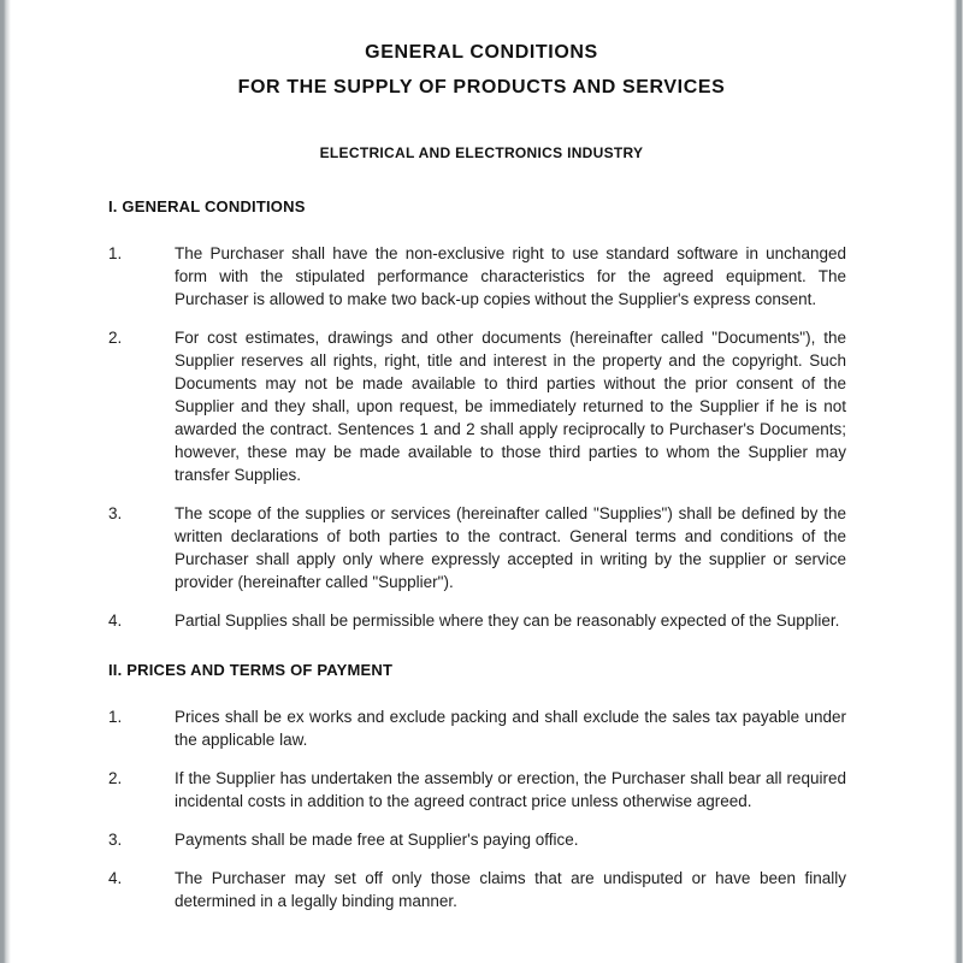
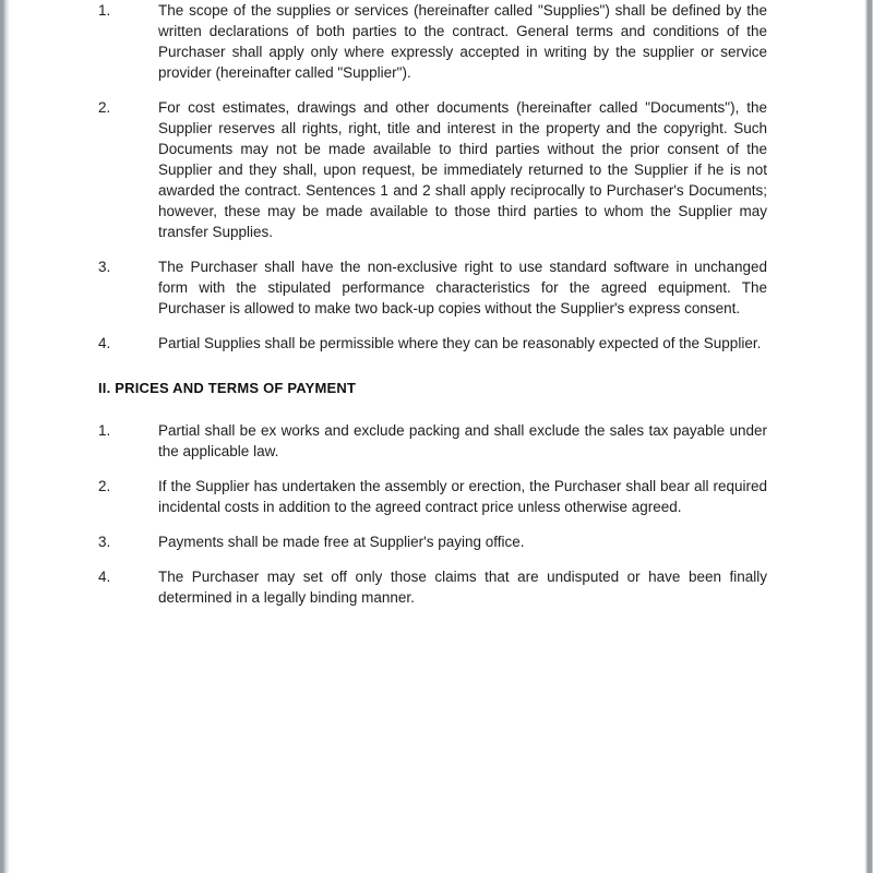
- GENERAL CONDITIONS
- FOR THE SUPPLY OF PRODUCTS AND SERVICES
- ELECTRICAL AND ELECTRONICS INDUSTRY
- I. GENERAL CONDITIONS
  1.
- The Purchaser shall have the non-exclusive right to use standard software in unchanged form with the stipulated performance characteristics for the agreed equipment. The Purchaser is allowed to make two back-up copies without the Supplier's express consent.
+ The scope of the supplies or services (hereinafter called "Supplies") shall be defined by the written declarations of both parties to the contract. General terms and conditions of the Purchaser shall apply only where expressly accepted in writing by the supplier or service provider (hereinafter called "Supplier").
  2.
  For cost estimates, drawings and other documents (hereinafter called "Documents"), the Supplier reserves all rights, right, title and interest in the property and the copyright. Such Documents may not be made available to third parties without the prior consent of the Supplier and they shall, upon request, be immediately returned to the Supplier if he is not awarded the contract. Sentences 1 and 2 shall apply reciprocally to Purchaser's Documents; however, these may be made available to those third parties to whom the Supplier may transfer Supplies.
  3.
- The scope of the supplies or services (hereinafter called "Supplies") shall be defined by the written declarations of both parties to the contract. General terms and conditions of the Purchaser shall apply only where expressly accepted in writing by the supplier or service provider (hereinafter called "Supplier").
+ The Purchaser shall have the non-exclusive right to use standard software in unchanged form with the stipulated performance characteristics for the agreed equipment. The Purchaser is allowed to make two back-up copies without the Supplier's express consent.
  4.
  Partial Supplies shall be permissible where they can be reasonably expected of the Supplier.
  II. PRICES AND TERMS OF PAYMENT
  1.
- Prices shall be ex works and exclude packing and shall exclude the sales tax payable under the applicable law.
+ Partial shall be ex works and exclude packing and shall exclude the sales tax payable under the applicable law.
  2.
  If the Supplier has undertaken the assembly or erection, the Purchaser shall bear all required incidental costs in addition to the agreed contract price unless otherwise agreed.
  3.
  Payments shall be made free at Supplier's paying office.
  4.
  The Purchaser may set off only those claims that are undisputed or have been finally determined in a legally binding manner.
